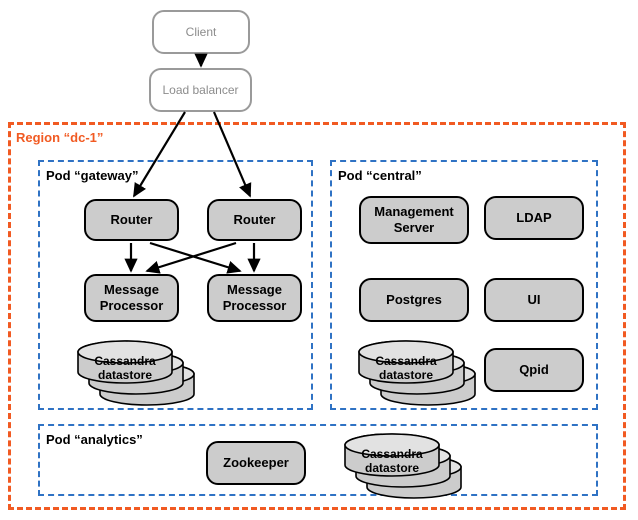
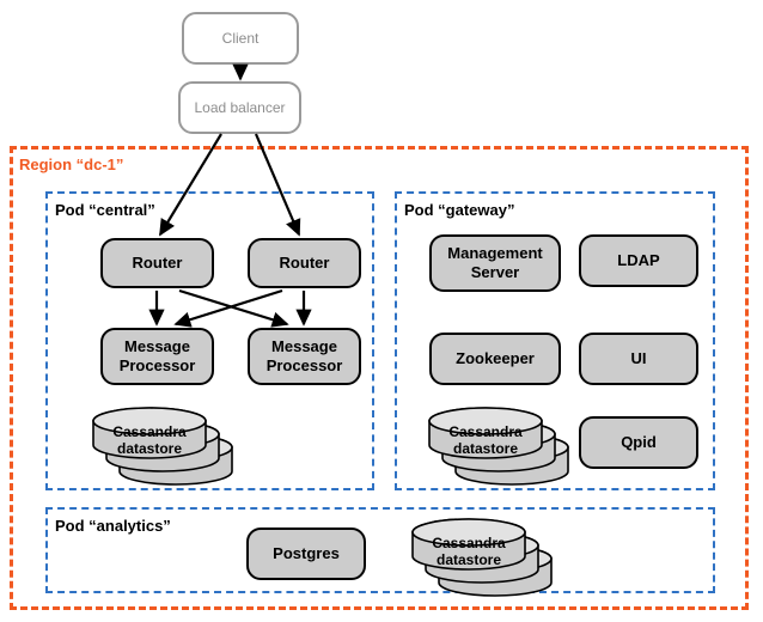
  Region “dc-1”
- Pod “gateway”
+ Pod “central”
  Router
  Router
  Message
  Processor
  Message
  Processor
  Cassandra
  datastore
- Pod “central”
+ Pod “gateway”
  Management
  Server
  LDAP
- Postgres
+ Zookeeper
  UI
  Qpid
  Cassandra
  datastore
  Pod “analytics”
- Zookeeper
+ Postgres
  Cassandra
  datastore
  Client
  Load balancer
